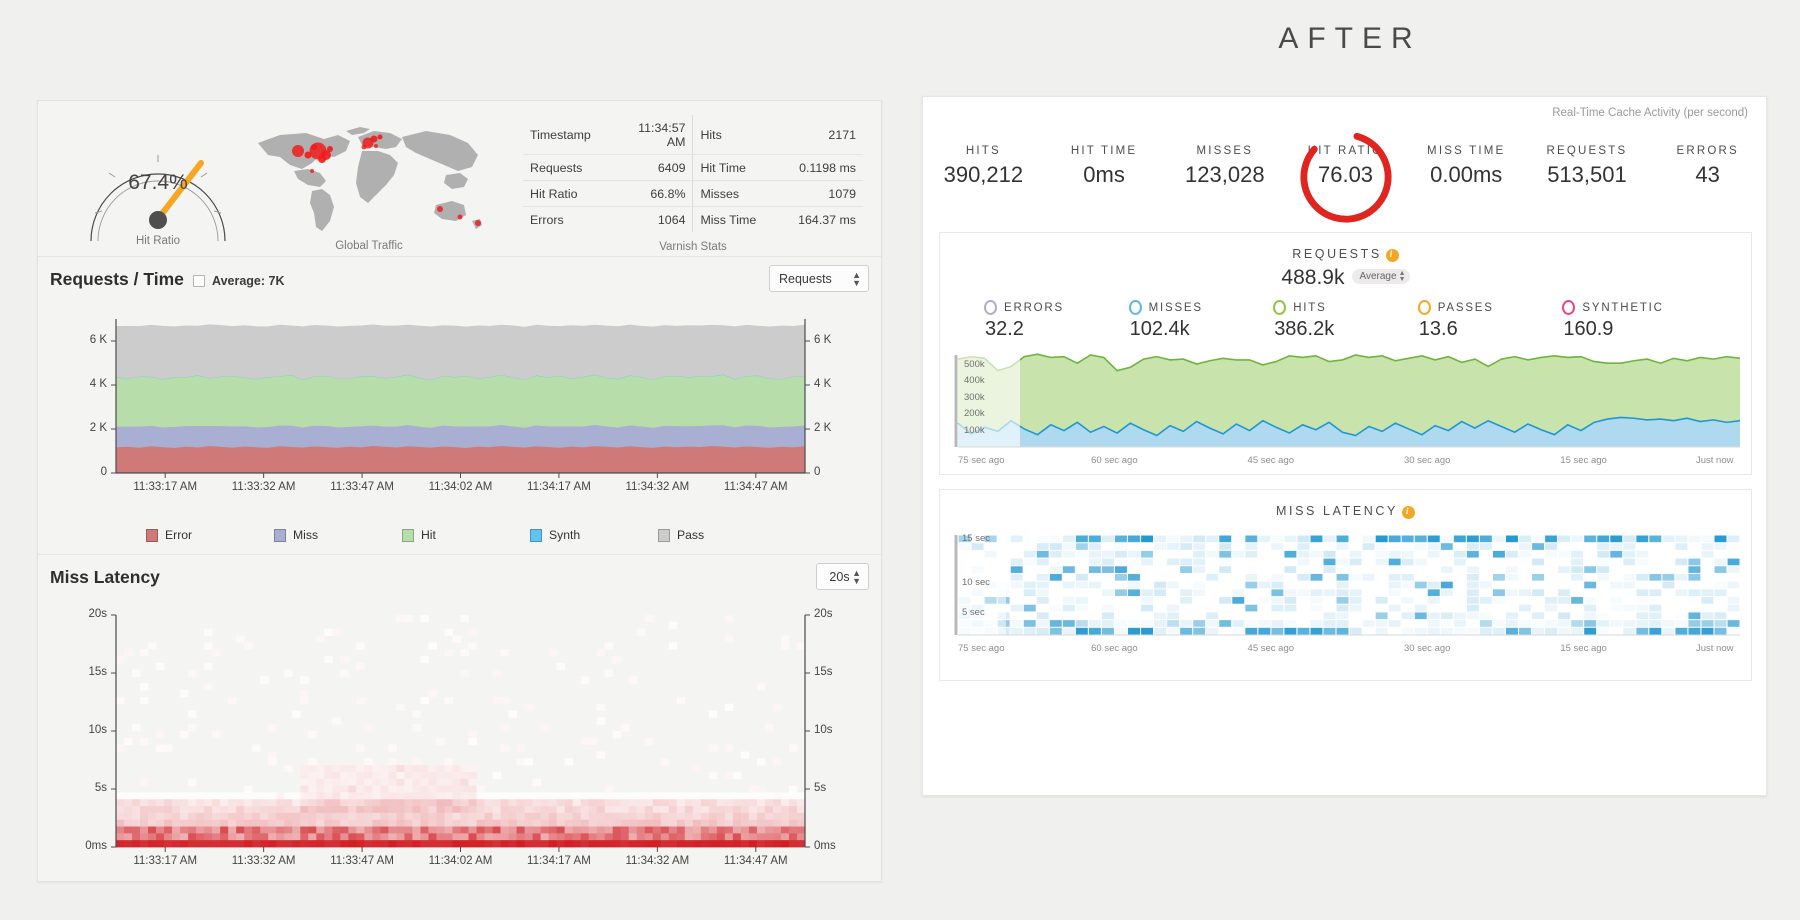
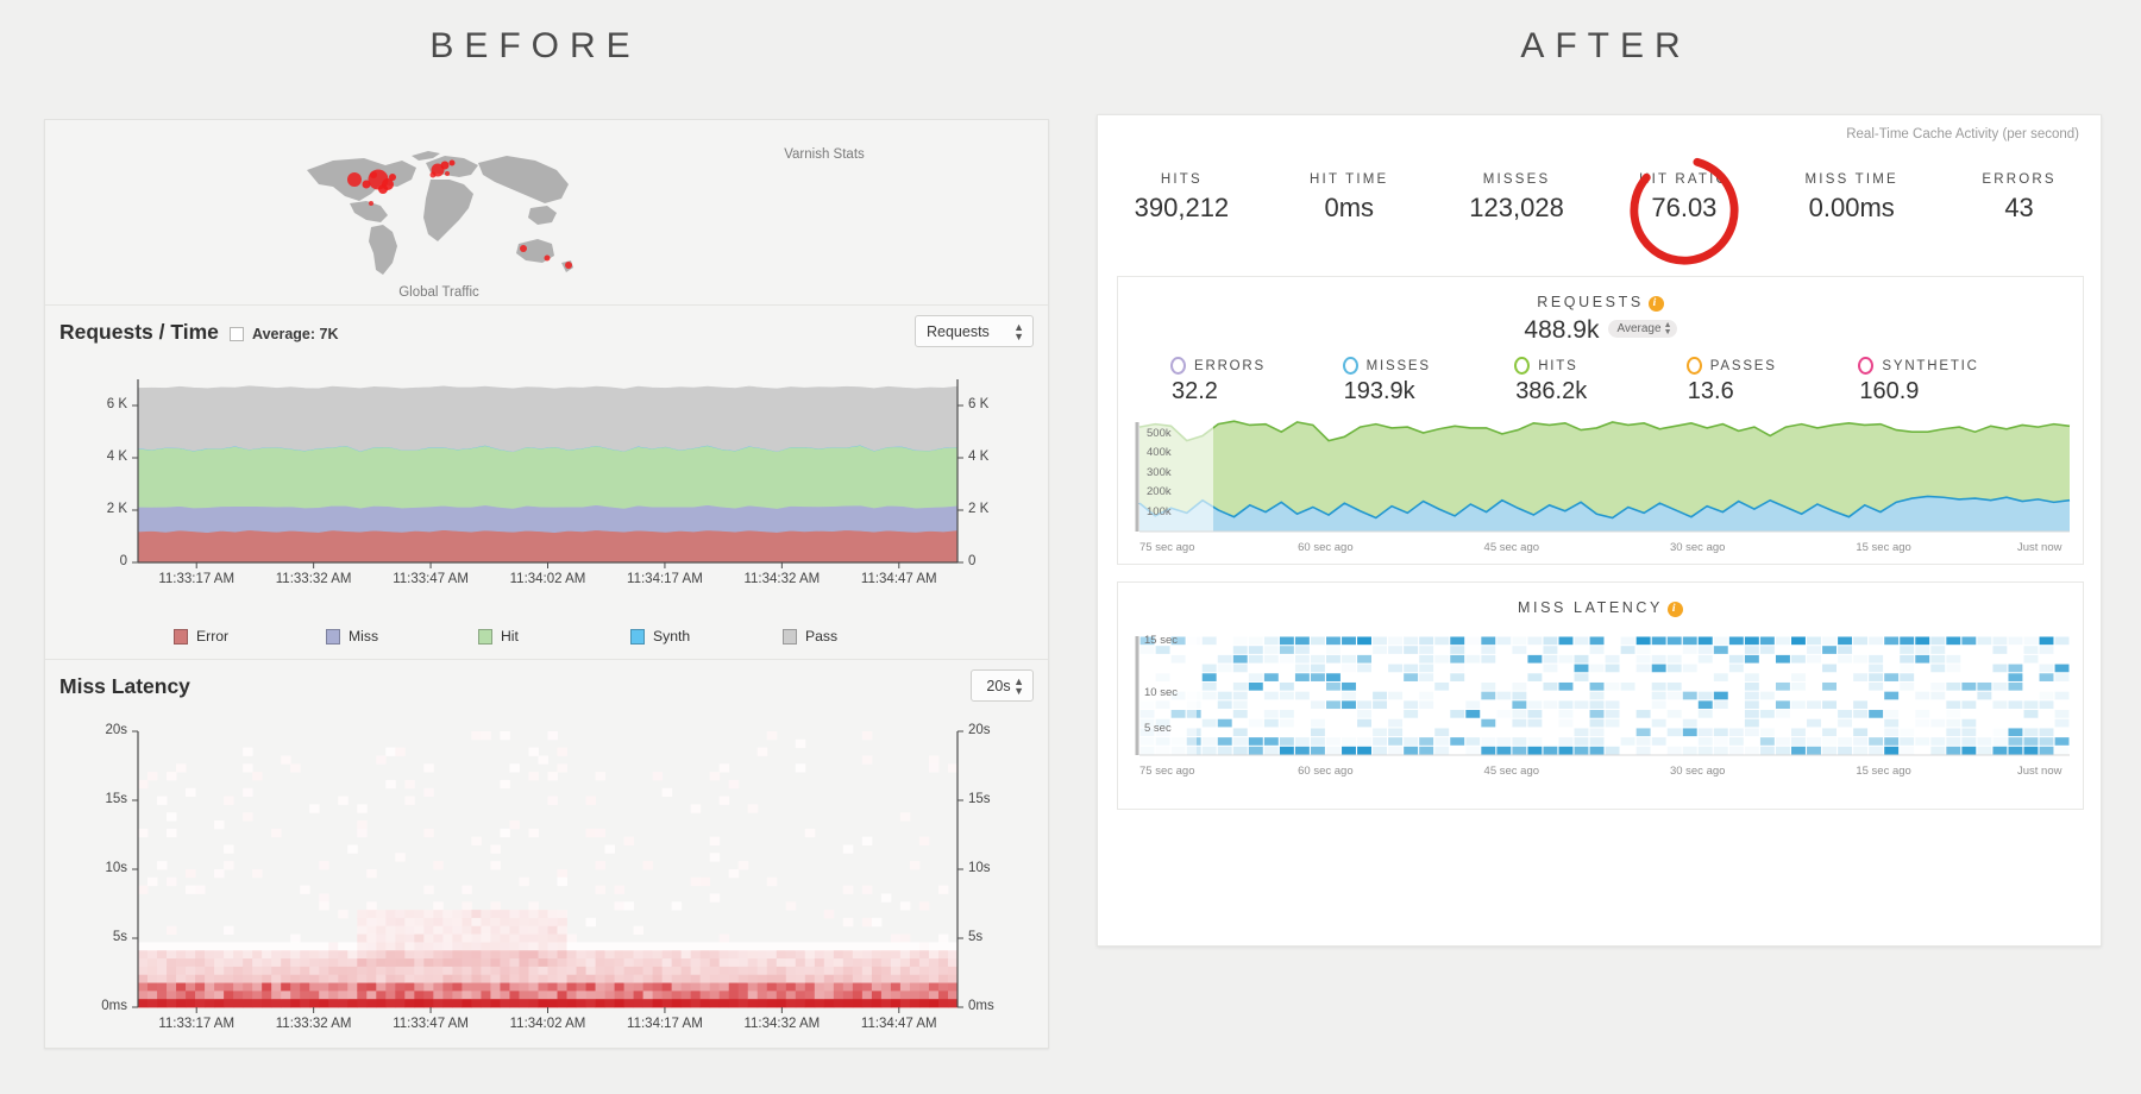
+ BEFORE
  AFTER
- 67.4%
- Hit Ratio
  Global Traffic
- Timestamp	11:34:57 AM	Hits	2171
- Requests	6409	Hit Time	0.1198 ms
- Hit Ratio	66.8%	Misses	1079
- Errors	1064	Miss Time	164.37 ms
  Varnish Stats
  Requests / Time
  Average: 7K
  Requests
  ▲
  ▼
  0
  0
  2 K
  2 K
  4 K
  4 K
  6 K
  6 K
  11:33:17 AM
  11:33:32 AM
  11:33:47 AM
  11:34:02 AM
  11:34:17 AM
  11:34:32 AM
  11:34:47 AM
  Error
  Miss
  Hit
  Synth
  Pass
  Miss Latency
  20s
  ▲
  ▼
  0ms
  0ms
  5s
  5s
  10s
  10s
  15s
  15s
  20s
  20s
  11:33:17 AM
  11:33:32 AM
  11:33:47 AM
  11:34:02 AM
  11:34:17 AM
  11:34:32 AM
  11:34:47 AM
  Real-Time Cache Activity (per second)
  HITS
  390,212
  HIT TIME
  0ms
  MISSES
  123,028
  IT RATI
  76.03
  MISS TIME
  0.00ms
- REQUESTS
- 513,501
  ERRORS
  43
  REQUESTS i
  488.9k Average
  ERRORS
  32.2
  MISSES
- 102.4k
+ 193.9k
  HITS
  386.2k
  PASSES
  13.6
  SYNTHETIC
  160.9
  100k
  200k
  300k
  400k
  500k
  75 sec ago
  60 sec ago
  45 sec ago
  30 sec ago
  15 sec ago
  Just now
  MISS LATENCY i
  5 sec
  10 sec
  15 sec
  75 sec ago
  60 sec ago
  45 sec ago
  30 sec ago
  15 sec ago
  Just now
